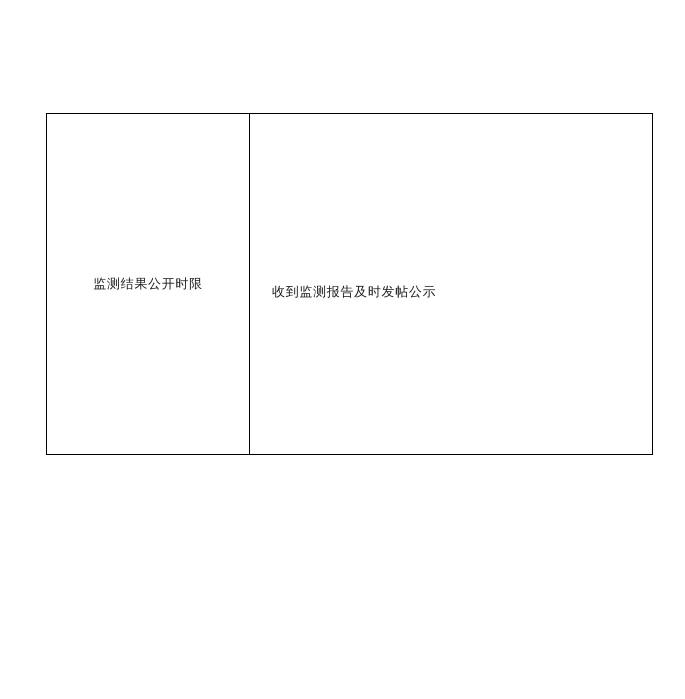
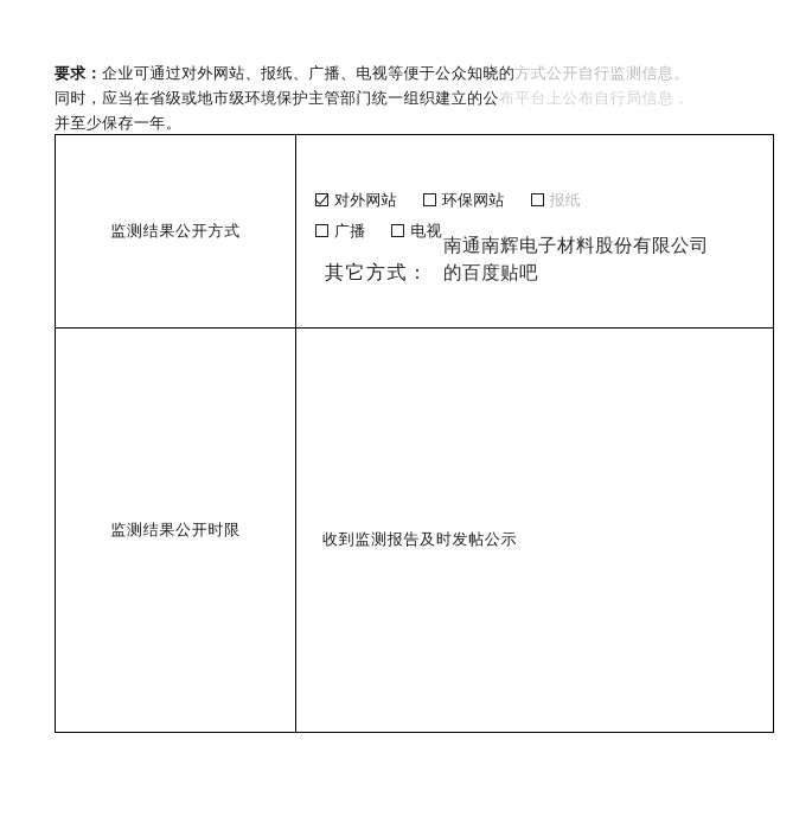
+ 要求：企业可通过对外网站、报纸、广播、电视等便于公众知晓的方式公开自行监测信息。
+ 同时，应当在省级或地市级环境保护主管部门统一组织建立的公布平台上公布自行局信息，
+ 并至少保存一年。
+ 监测结果公开方式	对外网站 环保网站 报纸 广播 电视 其它方式： 南通南辉电子材料股份有限公司 的百度贴吧
  监测结果公开时限	收到监测报告及时发帖公示
